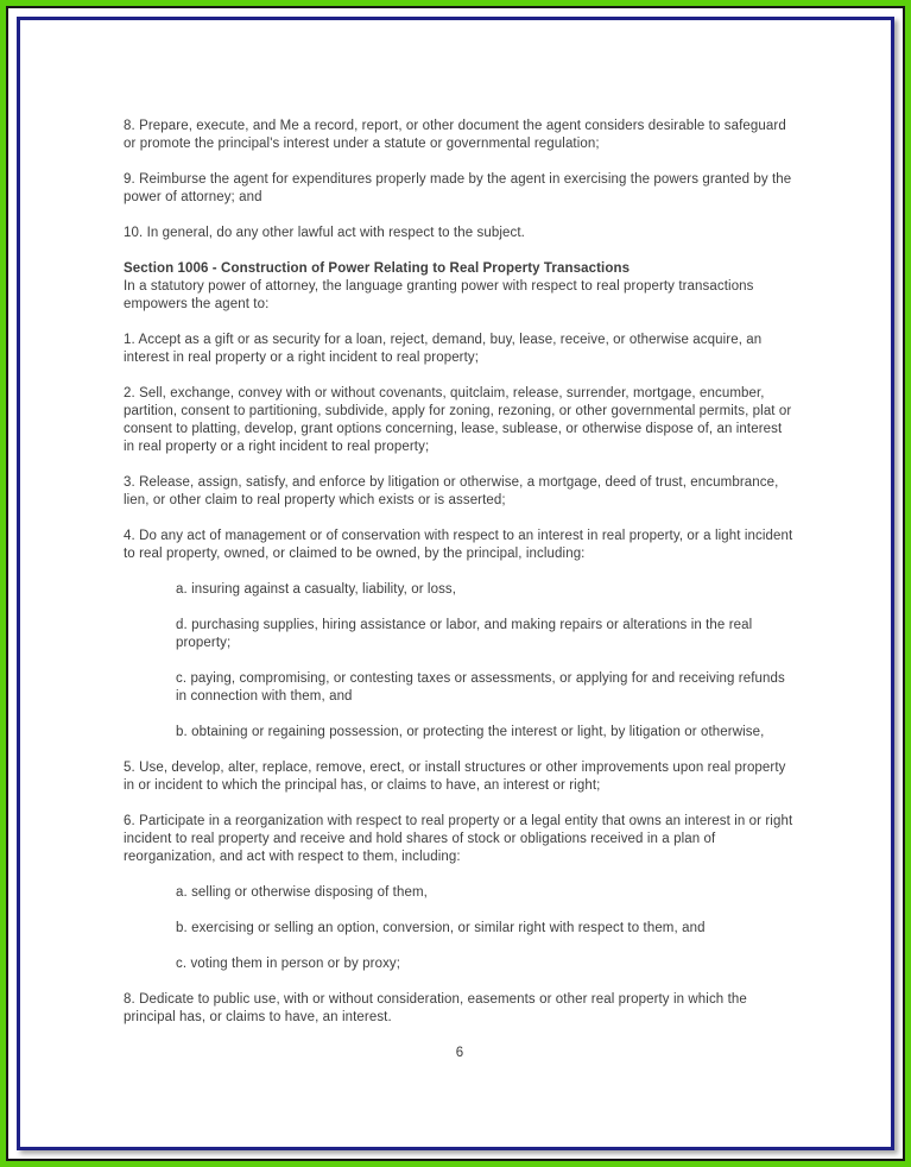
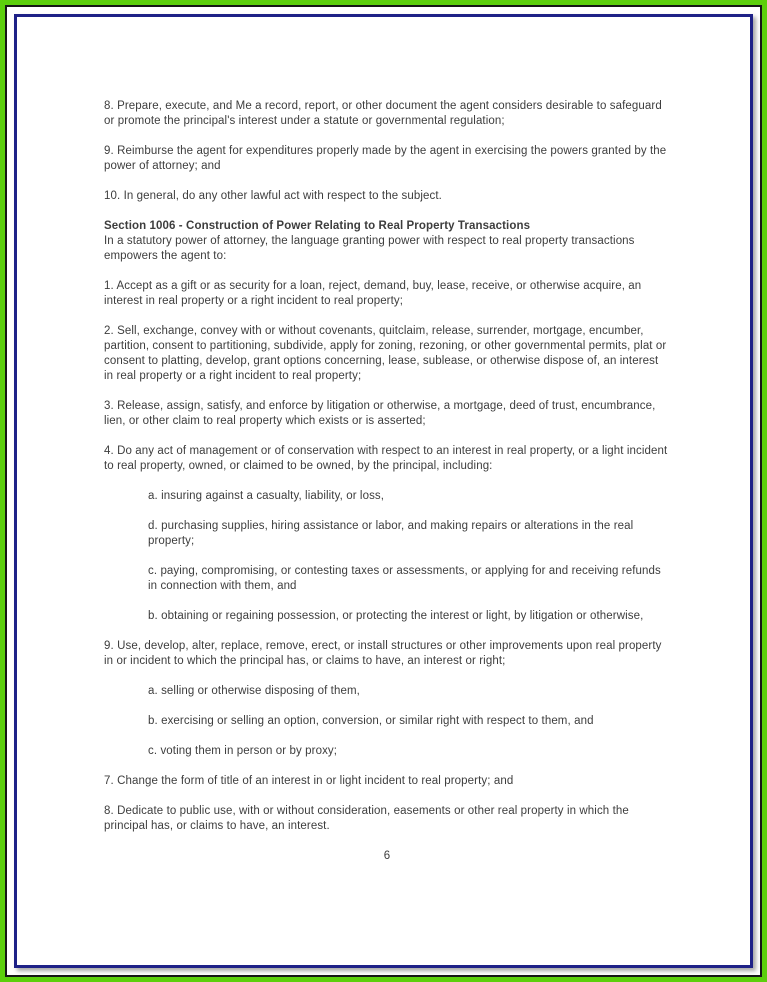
  8. Prepare, execute, and Me a record, report, or other document the agent considers desirable to safeguard or promote the principal's interest under a statute or governmental regulation;
  9. Reimburse the agent for expenditures properly made by the agent in exercising the powers granted by the power of attorney; and
  10. In general, do any other lawful act with respect to the subject.
  Section 1006 - Construction of Power Relating to Real Property Transactions
  In a statutory power of attorney, the language granting power with respect to real property transactions empowers the agent to:
  1. Accept as a gift or as security for a loan, reject, demand, buy, lease, receive, or otherwise acquire, an interest in real property or a right incident to real property;
  2. Sell, exchange, convey with or without covenants, quitclaim, release, surrender, mortgage, encumber, partition, consent to partitioning, subdivide, apply for zoning, rezoning, or other governmental permits, plat or consent to platting, develop, grant options concerning, lease, sublease, or otherwise dispose of, an interest in real property or a right incident to real property;
  3. Release, assign, satisfy, and enforce by litigation or otherwise, a mortgage, deed of trust, encumbrance, lien, or other claim to real property which exists or is asserted;
  4. Do any act of management or of conservation with respect to an interest in real property, or a light incident to real property, owned, or claimed to be owned, by the principal, including:
  a. insuring against a casualty, liability, or loss,
  d. purchasing supplies, hiring assistance or labor, and making repairs or alterations in the real property;
  c. paying, compromising, or contesting taxes or assessments, or applying for and receiving refunds in connection with them, and
  b. obtaining or regaining possession, or protecting the interest or light, by litigation or otherwise,
- 5. Use, develop, alter, replace, remove, erect, or install structures or other improvements upon real property in or incident to which the principal has, or claims to have, an interest or right;
+ 9. Use, develop, alter, replace, remove, erect, or install structures or other improvements upon real property in or incident to which the principal has, or claims to have, an interest or right;
- 6. Participate in a reorganization with respect to real property or a legal entity that owns an interest in or right incident to real property and receive and hold shares of stock or obligations received in a plan of reorganization, and act with respect to them, including:
  a. selling or otherwise disposing of them,
  b. exercising or selling an option, conversion, or similar right with respect to them, and
  c. voting them in person or by proxy;
+ 7. Change the form of title of an interest in or light incident to real property; and
  8. Dedicate to public use, with or without consideration, easements or other real property in which the principal has, or claims to have, an interest.
  6
